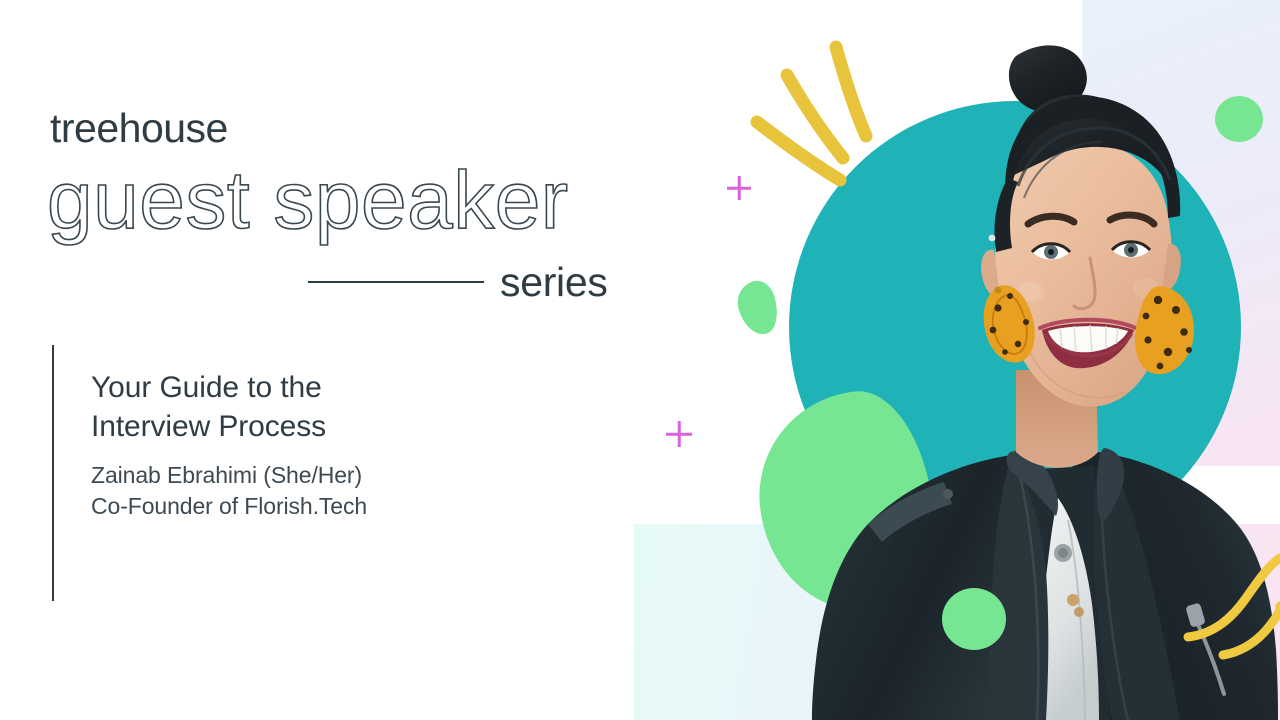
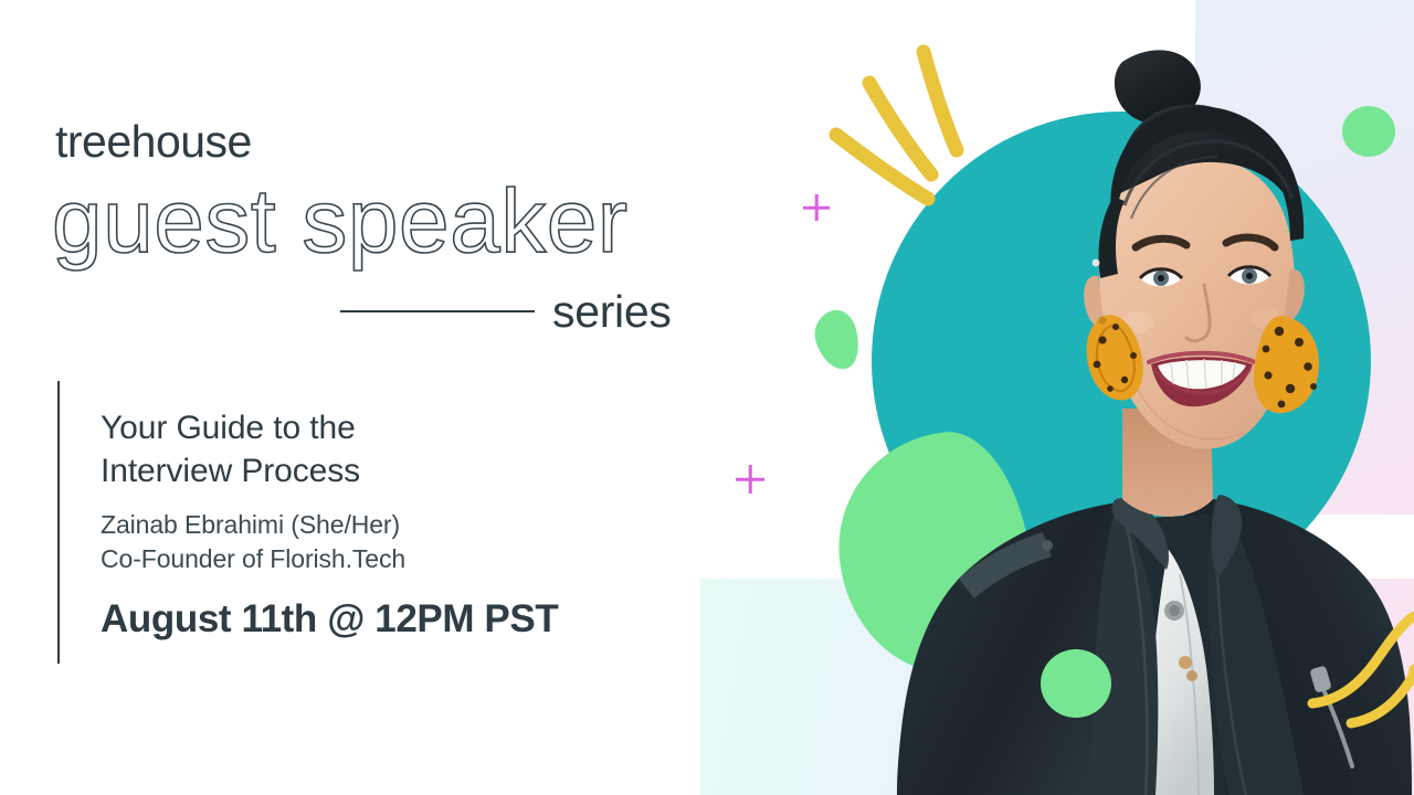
  treehouse
  guest speaker
  series
  Your Guide to the
  Interview Process
  Zainab Ebrahimi (She/Her)
  Co-Founder of Florish.Tech
+ August 11th @ 12PM PST
